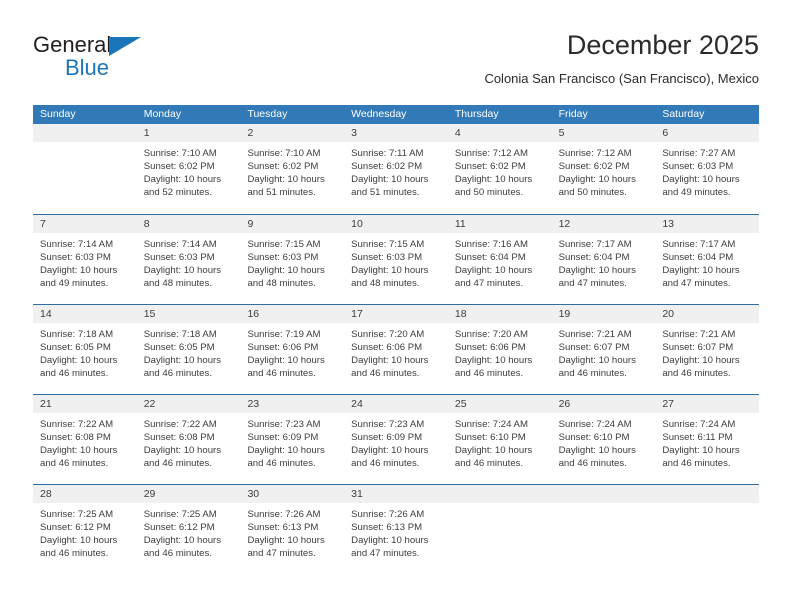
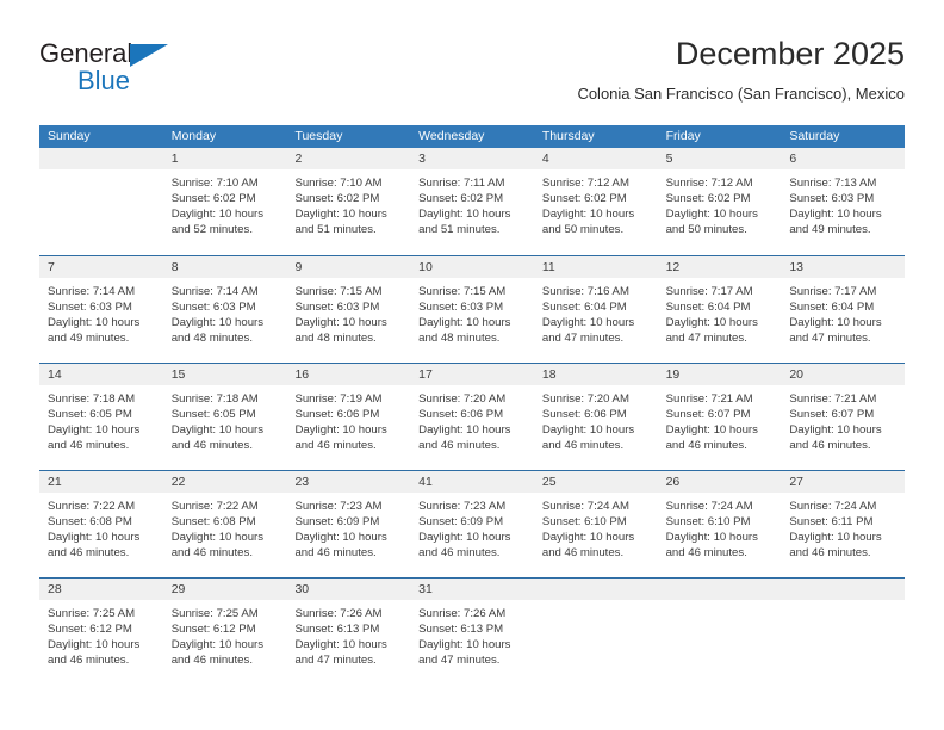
  General
  Blue
  December 2025
  Colonia San Francisco (San Francisco), Mexico
  Sunday
  Monday
  Tuesday
  Wednesday
  Thursday
  Friday
  Saturday
  1
  Sunrise: 7:10 AM
  Sunset: 6:02 PM
  Daylight: 10 hours
  and 52 minutes.
  2
  Sunrise: 7:10 AM
  Sunset: 6:02 PM
  Daylight: 10 hours
  and 51 minutes.
  3
  Sunrise: 7:11 AM
  Sunset: 6:02 PM
  Daylight: 10 hours
  and 51 minutes.
  4
  Sunrise: 7:12 AM
  Sunset: 6:02 PM
  Daylight: 10 hours
  and 50 minutes.
  5
  Sunrise: 7:12 AM
  Sunset: 6:02 PM
  Daylight: 10 hours
  and 50 minutes.
  6
- Sunrise: 7:27 AM
+ Sunrise: 7:13 AM
  Sunset: 6:03 PM
  Daylight: 10 hours
  and 49 minutes.
  7
  Sunrise: 7:14 AM
  Sunset: 6:03 PM
  Daylight: 10 hours
  and 49 minutes.
  8
  Sunrise: 7:14 AM
  Sunset: 6:03 PM
  Daylight: 10 hours
  and 48 minutes.
  9
  Sunrise: 7:15 AM
  Sunset: 6:03 PM
  Daylight: 10 hours
  and 48 minutes.
  10
  Sunrise: 7:15 AM
  Sunset: 6:03 PM
  Daylight: 10 hours
  and 48 minutes.
  11
  Sunrise: 7:16 AM
  Sunset: 6:04 PM
  Daylight: 10 hours
  and 47 minutes.
  12
  Sunrise: 7:17 AM
  Sunset: 6:04 PM
  Daylight: 10 hours
  and 47 minutes.
  13
  Sunrise: 7:17 AM
  Sunset: 6:04 PM
  Daylight: 10 hours
  and 47 minutes.
  14
  Sunrise: 7:18 AM
  Sunset: 6:05 PM
  Daylight: 10 hours
  and 46 minutes.
  15
  Sunrise: 7:18 AM
  Sunset: 6:05 PM
  Daylight: 10 hours
  and 46 minutes.
  16
  Sunrise: 7:19 AM
  Sunset: 6:06 PM
  Daylight: 10 hours
  and 46 minutes.
  17
  Sunrise: 7:20 AM
  Sunset: 6:06 PM
  Daylight: 10 hours
  and 46 minutes.
  18
  Sunrise: 7:20 AM
  Sunset: 6:06 PM
  Daylight: 10 hours
  and 46 minutes.
  19
  Sunrise: 7:21 AM
  Sunset: 6:07 PM
  Daylight: 10 hours
  and 46 minutes.
  20
  Sunrise: 7:21 AM
  Sunset: 6:07 PM
  Daylight: 10 hours
  and 46 minutes.
  21
  Sunrise: 7:22 AM
  Sunset: 6:08 PM
  Daylight: 10 hours
  and 46 minutes.
  22
  Sunrise: 7:22 AM
  Sunset: 6:08 PM
  Daylight: 10 hours
  and 46 minutes.
  23
  Sunrise: 7:23 AM
  Sunset: 6:09 PM
  Daylight: 10 hours
  and 46 minutes.
- 24
+ 41
  Sunrise: 7:23 AM
  Sunset: 6:09 PM
  Daylight: 10 hours
  and 46 minutes.
  25
  Sunrise: 7:24 AM
  Sunset: 6:10 PM
  Daylight: 10 hours
  and 46 minutes.
  26
  Sunrise: 7:24 AM
  Sunset: 6:10 PM
  Daylight: 10 hours
  and 46 minutes.
  27
  Sunrise: 7:24 AM
  Sunset: 6:11 PM
  Daylight: 10 hours
  and 46 minutes.
  28
  Sunrise: 7:25 AM
  Sunset: 6:12 PM
  Daylight: 10 hours
  and 46 minutes.
  29
  Sunrise: 7:25 AM
  Sunset: 6:12 PM
  Daylight: 10 hours
  and 46 minutes.
  30
  Sunrise: 7:26 AM
  Sunset: 6:13 PM
  Daylight: 10 hours
  and 47 minutes.
  31
  Sunrise: 7:26 AM
  Sunset: 6:13 PM
  Daylight: 10 hours
  and 47 minutes.
